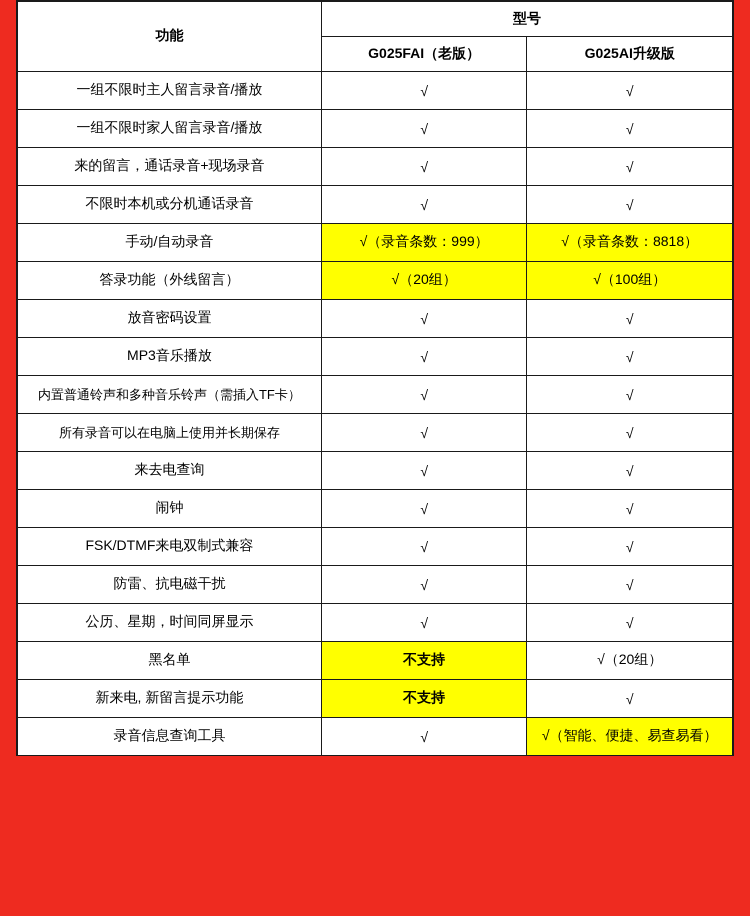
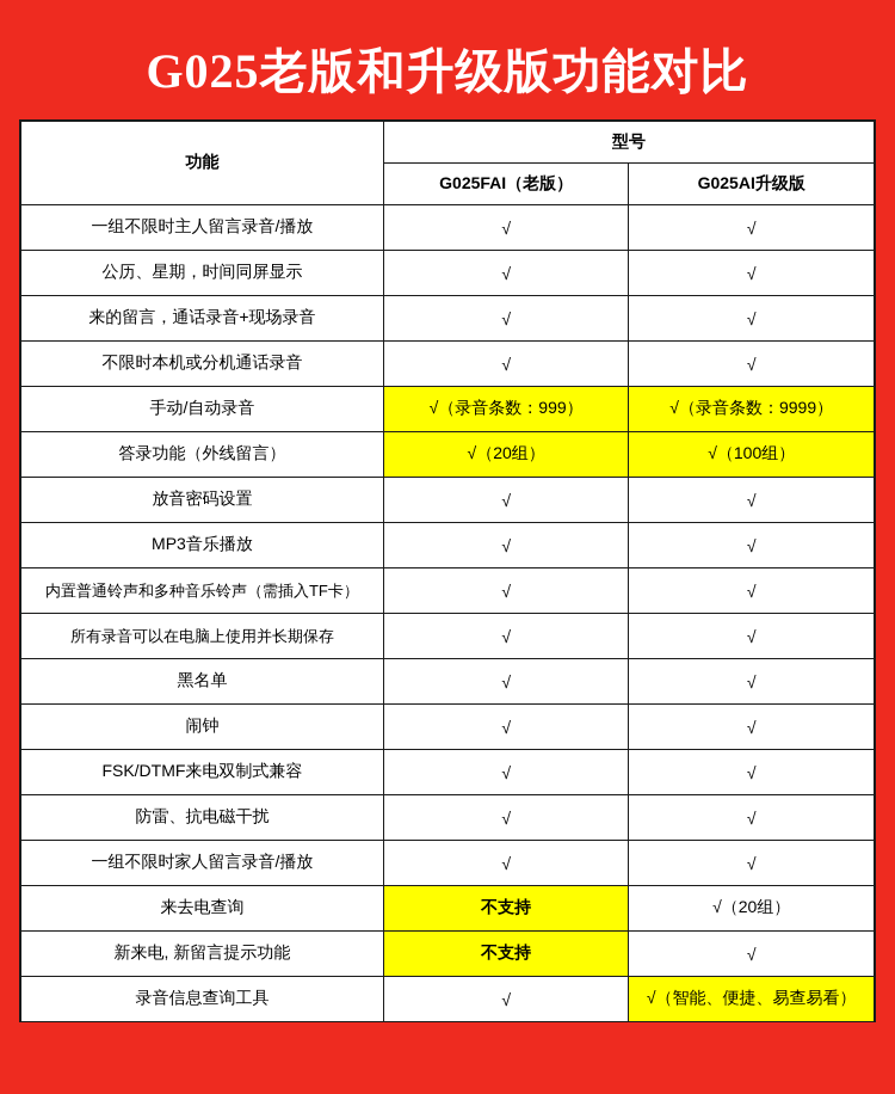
+ G025老版和升级版功能对比
  功能	型号
  G025FAI（老版）	G025AI升级版
  一组不限时主人留言录音/播放	√	√
- 一组不限时家人留言录音/播放	√	√
+ 公历、星期，时间同屏显示	√	√
  来的留言，通话录音+现场录音	√	√
  不限时本机或分机通话录音	√	√
- 手动/自动录音	√（录音条数：999）	√（录音条数：8818）
+ 手动/自动录音	√（录音条数：999）	√（录音条数：9999）
  答录功能（外线留言）	√（20组）	√（100组）
  放音密码设置	√	√
  MP3音乐播放	√	√
  内置普通铃声和多种音乐铃声（需插入TF卡）	√	√
  所有录音可以在电脑上使用并长期保存	√	√
- 来去电查询	√	√
+ 黑名单	√	√
  闹钟	√	√
  FSK/DTMF来电双制式兼容	√	√
  防雷、抗电磁干扰	√	√
- 公历、星期，时间同屏显示	√	√
+ 一组不限时家人留言录音/播放	√	√
- 黑名单	不支持	√（20组）
+ 来去电查询	不支持	√（20组）
  新来电, 新留言提示功能	不支持	√
  录音信息查询工具	√	√（智能、便捷、易查易看）
